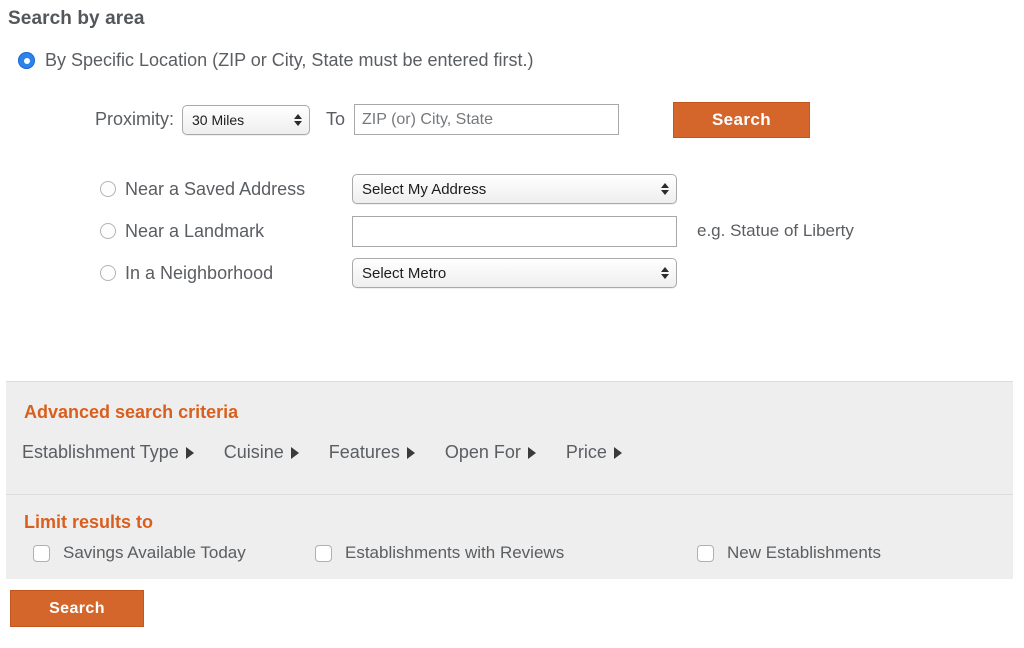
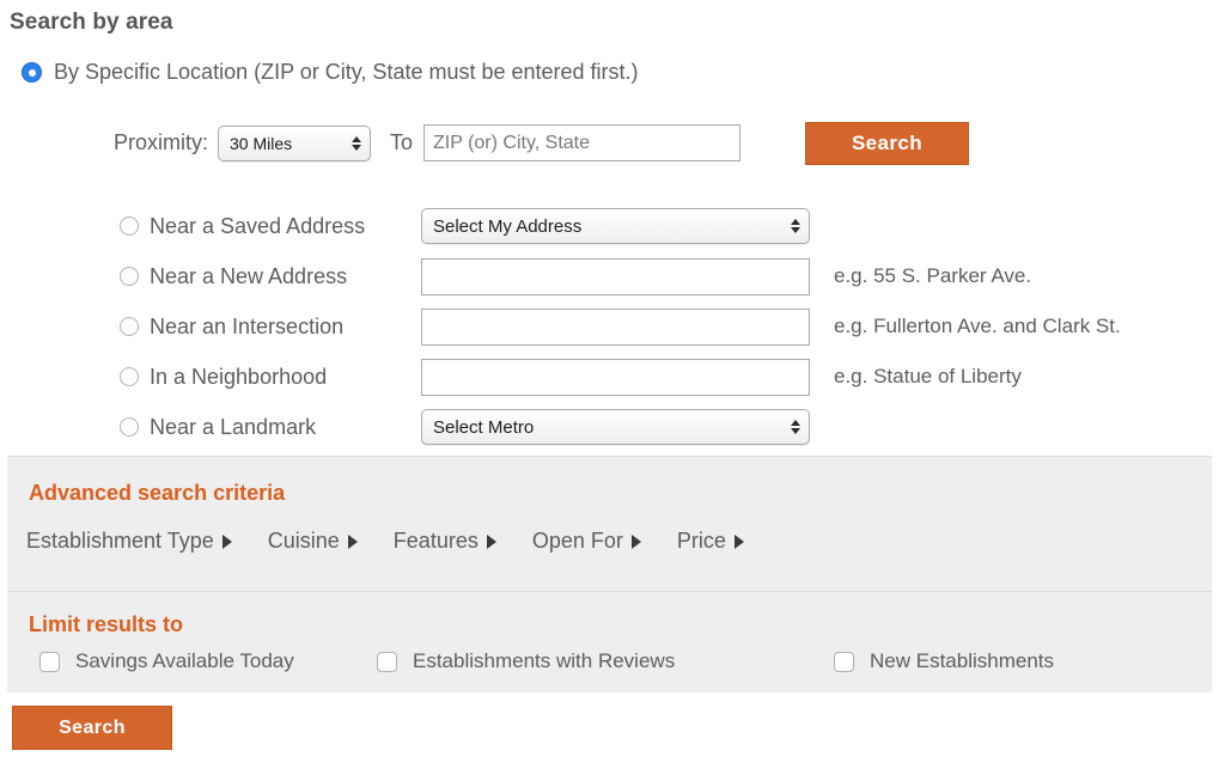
  Search by area
  By Specific Location (ZIP or City, State must be entered first.)
  Proximity:
  30 Miles
  To
  ZIP (or) City, State
  Search
  Near a Saved Address
  Select My Address
+ Near a New Address
+ e.g. 55 S. Parker Ave.
+ Near an Intersection
+ e.g. Fullerton Ave. and Clark St.
- Near a Landmark
+ In a Neighborhood
  e.g. Statue of Liberty
- In a Neighborhood
+ Near a Landmark
  Select Metro
  Advanced search criteria
  Establishment Type
  Cuisine
  Features
  Open For
  Price
  Limit results to
  Savings Available Today
  Establishments with Reviews
  New Establishments
  Search
